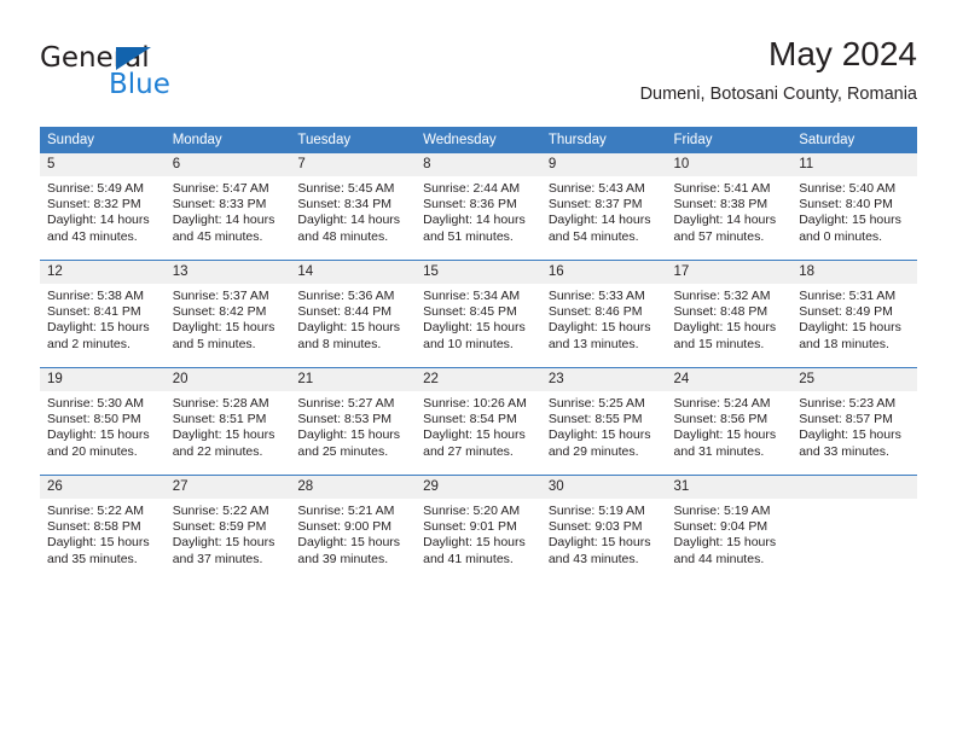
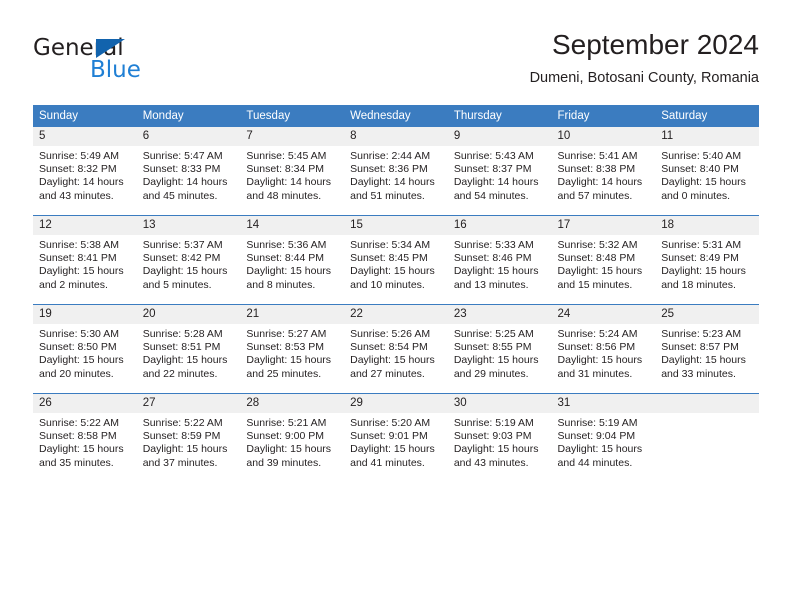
  General
  Blue
- May 2024
+ September 2024
  Dumeni, Botosani County, Romania
  Sunday	Monday	Tuesday	Wednesday	Thursday	Friday	Saturday
  5Sunrise: 5:49 AMSunset: 8:32 PMDaylight: 14 hoursand 43 minutes.	6Sunrise: 5:47 AMSunset: 8:33 PMDaylight: 14 hoursand 45 minutes.	7Sunrise: 5:45 AMSunset: 8:34 PMDaylight: 14 hoursand 48 minutes.	8Sunrise: 2:44 AMSunset: 8:36 PMDaylight: 14 hoursand 51 minutes.	9Sunrise: 5:43 AMSunset: 8:37 PMDaylight: 14 hoursand 54 minutes.	10Sunrise: 5:41 AMSunset: 8:38 PMDaylight: 14 hoursand 57 minutes.	11Sunrise: 5:40 AMSunset: 8:40 PMDaylight: 15 hoursand 0 minutes.
  12Sunrise: 5:38 AMSunset: 8:41 PMDaylight: 15 hoursand 2 minutes.	13Sunrise: 5:37 AMSunset: 8:42 PMDaylight: 15 hoursand 5 minutes.	14Sunrise: 5:36 AMSunset: 8:44 PMDaylight: 15 hoursand 8 minutes.	15Sunrise: 5:34 AMSunset: 8:45 PMDaylight: 15 hoursand 10 minutes.	16Sunrise: 5:33 AMSunset: 8:46 PMDaylight: 15 hoursand 13 minutes.	17Sunrise: 5:32 AMSunset: 8:48 PMDaylight: 15 hoursand 15 minutes.	18Sunrise: 5:31 AMSunset: 8:49 PMDaylight: 15 hoursand 18 minutes.
- 19Sunrise: 5:30 AMSunset: 8:50 PMDaylight: 15 hoursand 20 minutes.	20Sunrise: 5:28 AMSunset: 8:51 PMDaylight: 15 hoursand 22 minutes.	21Sunrise: 5:27 AMSunset: 8:53 PMDaylight: 15 hoursand 25 minutes.	22Sunrise: 10:26 AMSunset: 8:54 PMDaylight: 15 hoursand 27 minutes.	23Sunrise: 5:25 AMSunset: 8:55 PMDaylight: 15 hoursand 29 minutes.	24Sunrise: 5:24 AMSunset: 8:56 PMDaylight: 15 hoursand 31 minutes.	25Sunrise: 5:23 AMSunset: 8:57 PMDaylight: 15 hoursand 33 minutes.
+ 19Sunrise: 5:30 AMSunset: 8:50 PMDaylight: 15 hoursand 20 minutes.	20Sunrise: 5:28 AMSunset: 8:51 PMDaylight: 15 hoursand 22 minutes.	21Sunrise: 5:27 AMSunset: 8:53 PMDaylight: 15 hoursand 25 minutes.	22Sunrise: 5:26 AMSunset: 8:54 PMDaylight: 15 hoursand 27 minutes.	23Sunrise: 5:25 AMSunset: 8:55 PMDaylight: 15 hoursand 29 minutes.	24Sunrise: 5:24 AMSunset: 8:56 PMDaylight: 15 hoursand 31 minutes.	25Sunrise: 5:23 AMSunset: 8:57 PMDaylight: 15 hoursand 33 minutes.
  26Sunrise: 5:22 AMSunset: 8:58 PMDaylight: 15 hoursand 35 minutes.	27Sunrise: 5:22 AMSunset: 8:59 PMDaylight: 15 hoursand 37 minutes.	28Sunrise: 5:21 AMSunset: 9:00 PMDaylight: 15 hoursand 39 minutes.	29Sunrise: 5:20 AMSunset: 9:01 PMDaylight: 15 hoursand 41 minutes.	30Sunrise: 5:19 AMSunset: 9:03 PMDaylight: 15 hoursand 43 minutes.	31Sunrise: 5:19 AMSunset: 9:04 PMDaylight: 15 hoursand 44 minutes.
